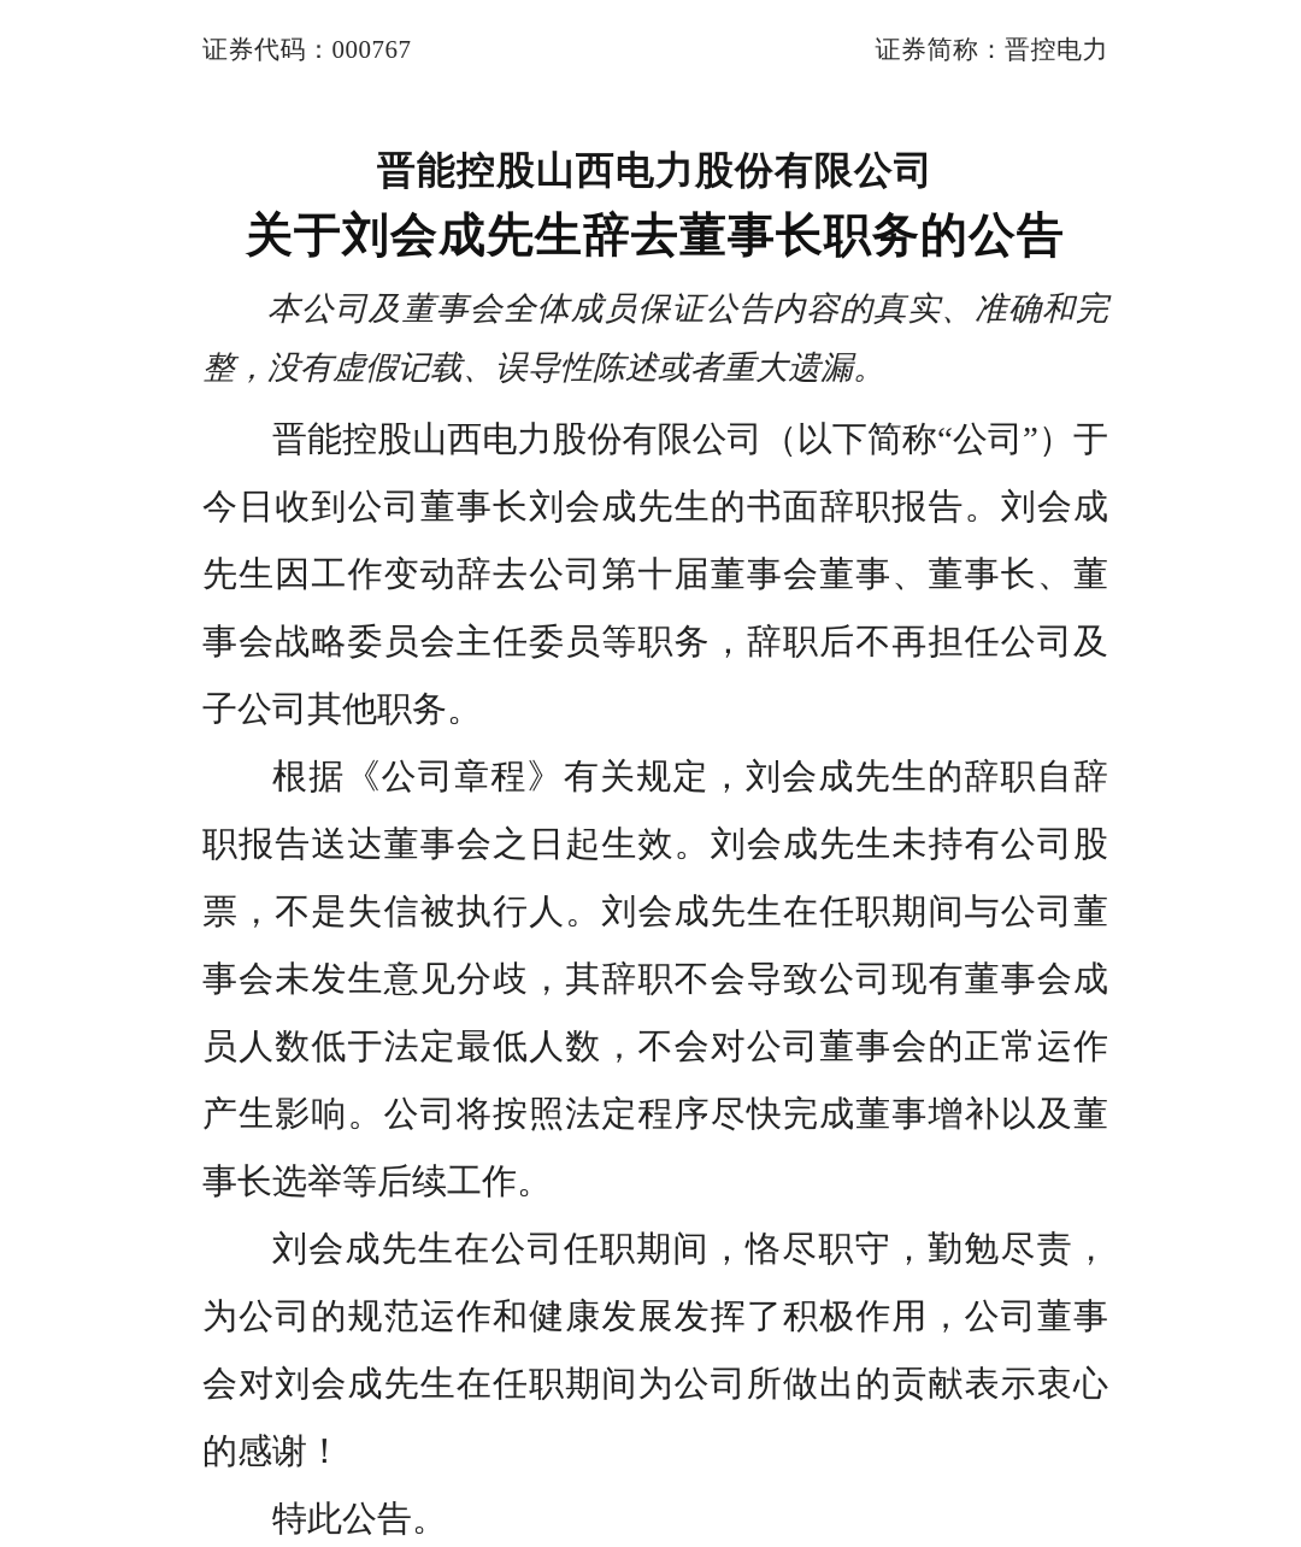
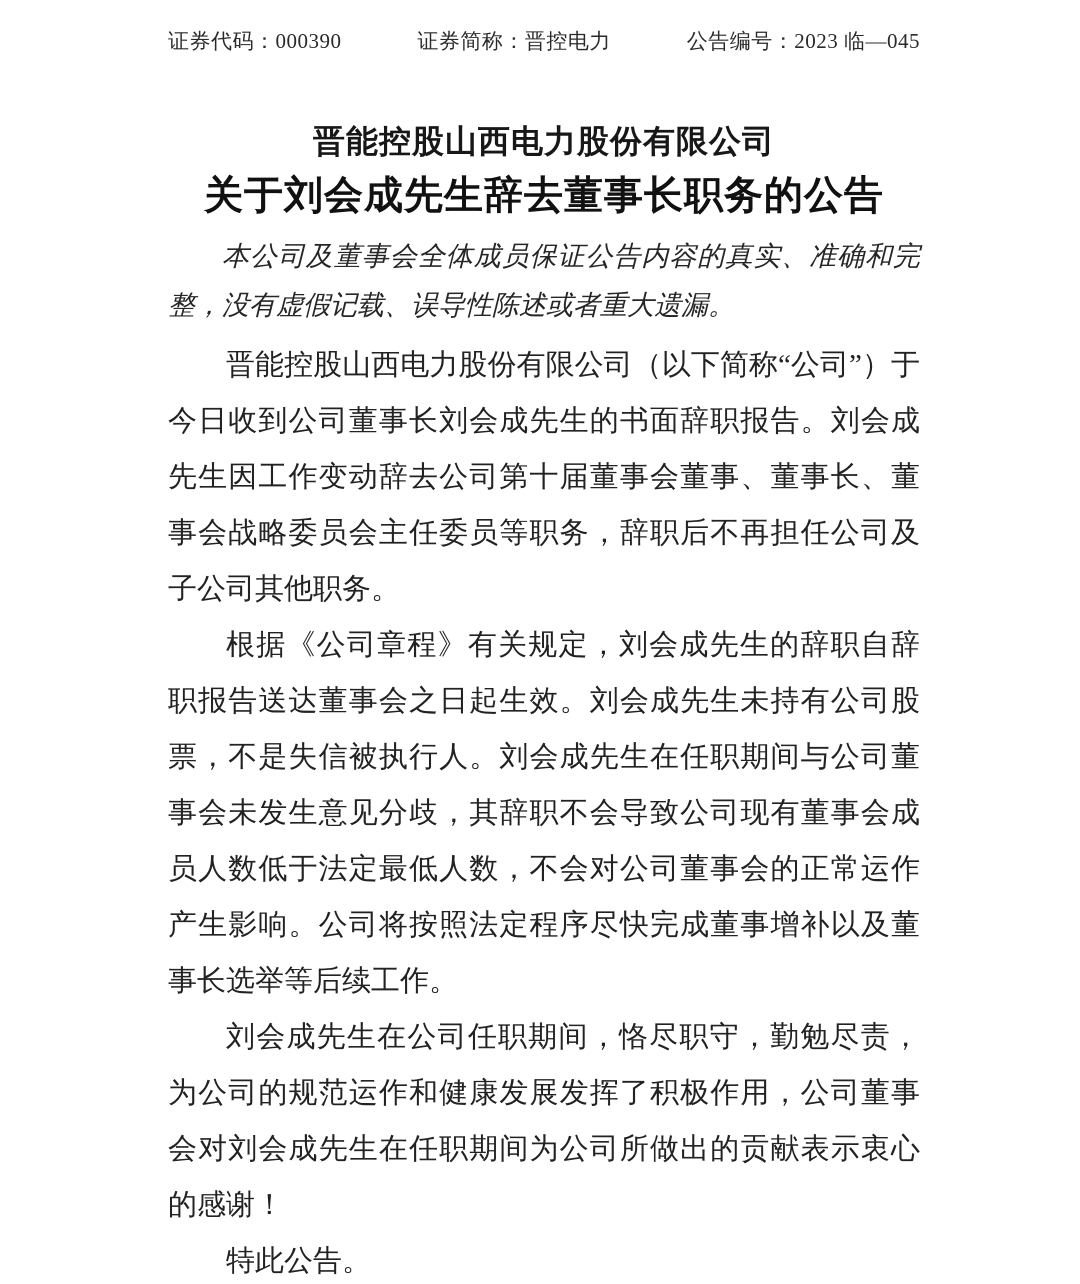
- 证券代码：000767
+ 证券代码：000390
  证券简称：晋控电力
+ 公告编号：2023 临—045
  晋能控股山西电力股份有限公司
  关于刘会成先生辞去董事长职务的公告
  本公司及董事会全体成员保证公告内容的真实、准确和完整，没有虚假记载、误导性陈述或者重大遗漏。
  晋能控股山西电力股份有限公司（以下简称“公司”）于今日收到公司董事长刘会成先生的书面辞职报告。刘会成先生因工作变动辞去公司第十届董事会董事、董事长、董事会战略委员会主任委员等职务，辞职后不再担任公司及子公司其他职务。
  根据《公司章程》有关规定，刘会成先生的辞职自辞职报告送达董事会之日起生效。刘会成先生未持有公司股票，不是失信被执行人。刘会成先生在任职期间与公司董事会未发生意见分歧，其辞职不会导致公司现有董事会成员人数低于法定最低人数，不会对公司董事会的正常运作产生影响。公司将按照法定程序尽快完成董事增补以及董事长选举等后续工作。
  刘会成先生在公司任职期间，恪尽职守，勤勉尽责，为公司的规范运作和健康发展发挥了积极作用，公司董事会对刘会成先生在任职期间为公司所做出的贡献表示衷心的感谢！
  特此公告。
